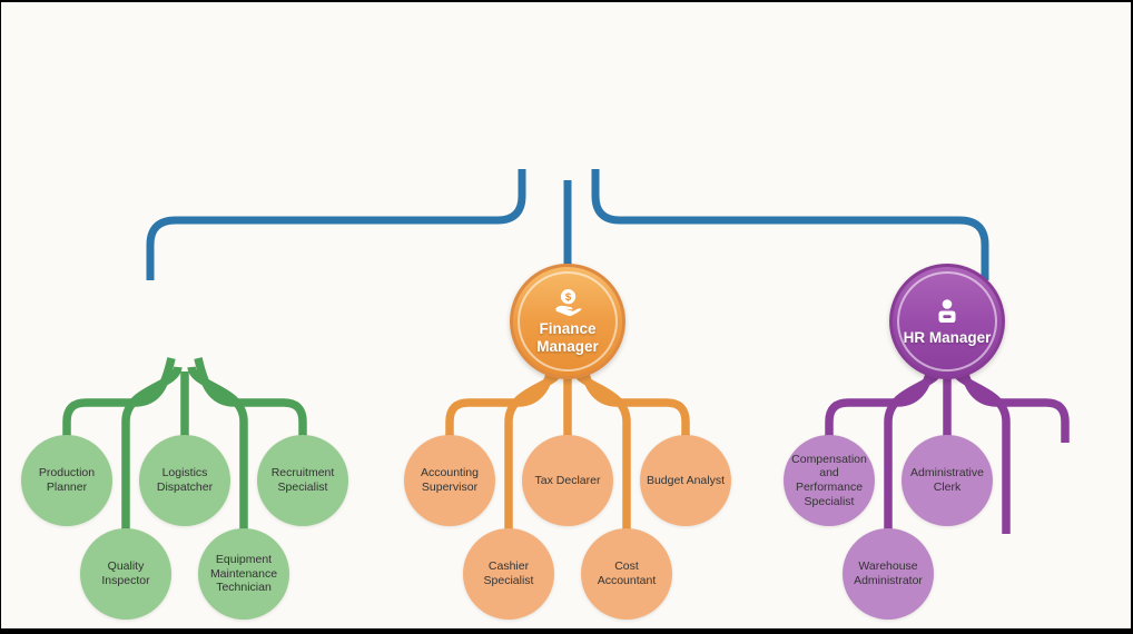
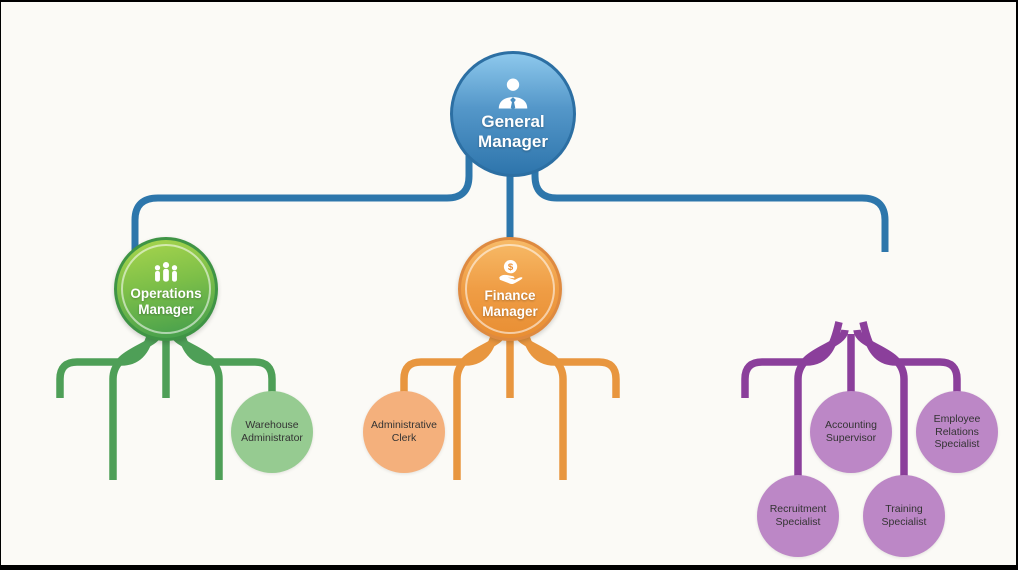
+ General Manager
+ Operations Manager
  $
  Finance Manager
- HR Manager
- Production Planner
- Quality Inspector
- Logistics Dispatcher
- Equipment Maintenance Technician
- Recruitment Specialist
+ Warehouse Administrator
- Accounting Supervisor
+ Administrative Clerk
- Cashier Specialist
- Tax Declarer
- Cost Accountant
- Budget Analyst
- Compensation and Performance Specialist
- Warehouse Administrator
+ Recruitment Specialist
- Administrative Clerk
+ Accounting Supervisor
+ Training Specialist
+ Employee Relations Specialist
